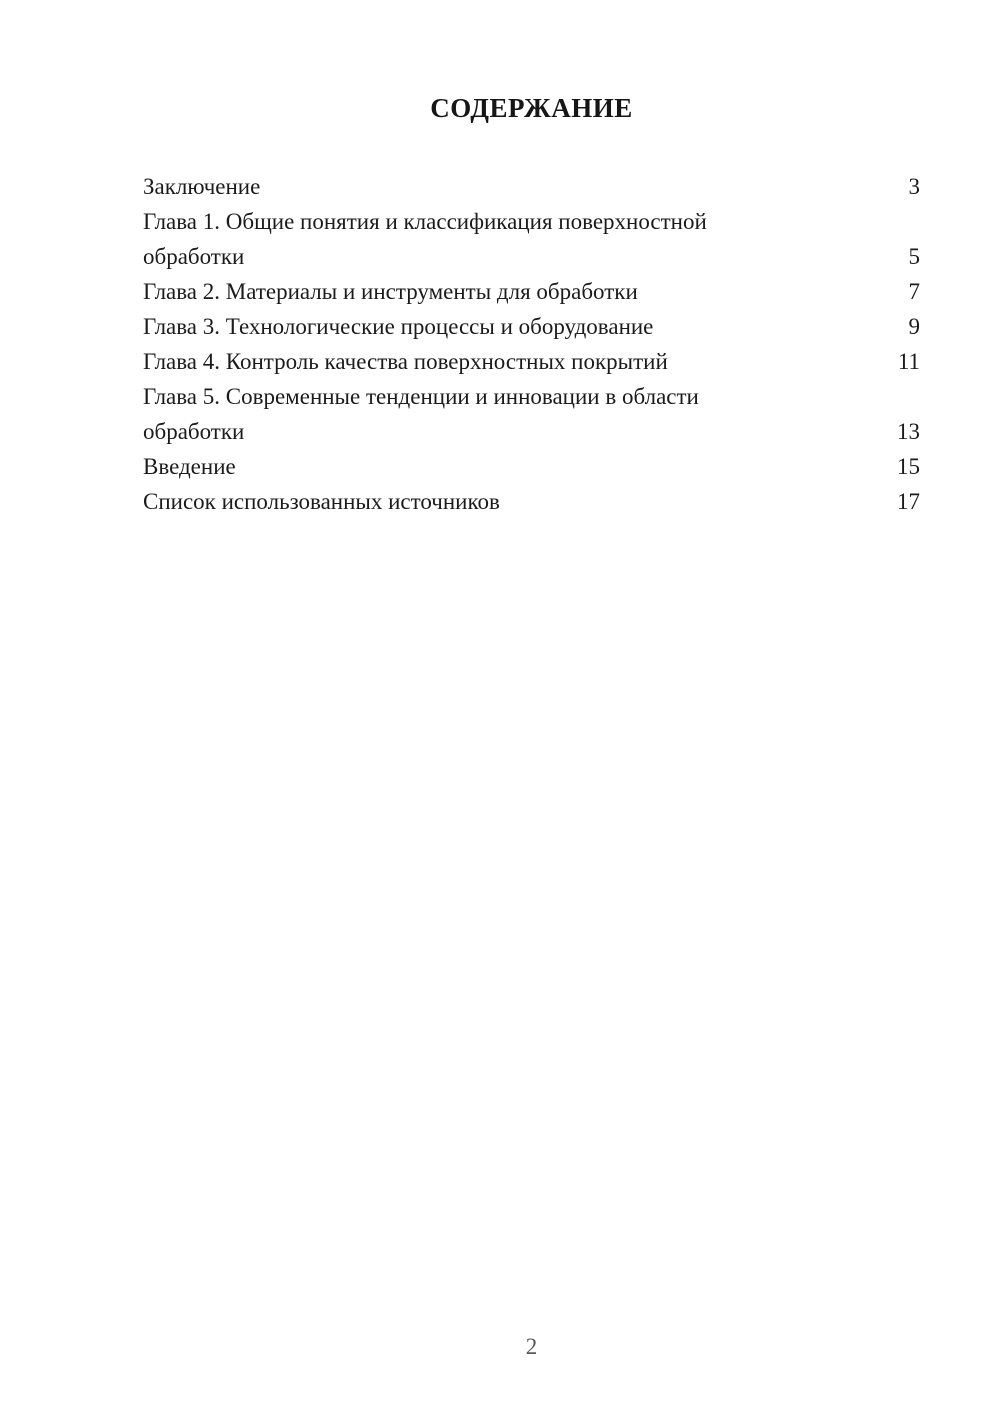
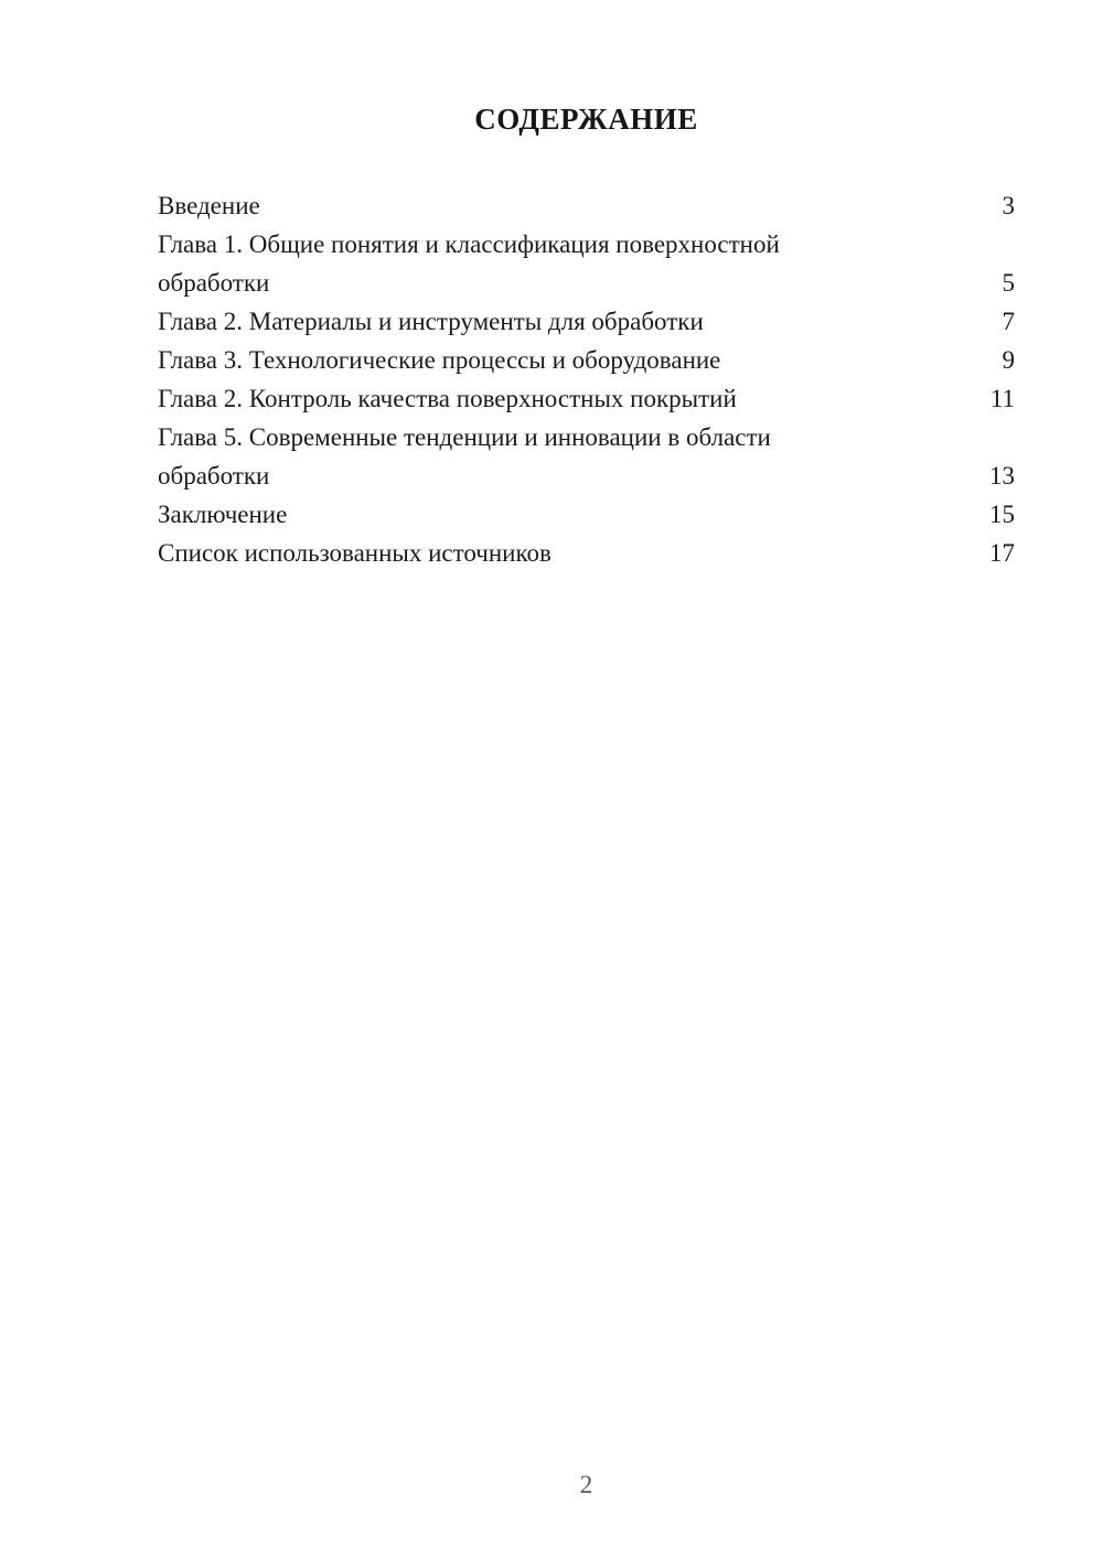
  СОДЕРЖАНИЕ
- Заключение
+ Введение
  3
  Глава 1. Общие понятия и классификация поверхностной обработки
  5
  Глава 2. Материалы и инструменты для обработки
  7
  Глава 3. Технологические процессы и оборудование
  9
- Глава 4. Контроль качества поверхностных покрытий
+ Глава 2. Контроль качества поверхностных покрытий
  11
  Глава 5. Современные тенденции и инновации в области обработки
  13
- Введение
+ Заключение
  15
  Список использованных источников
  17
  2
